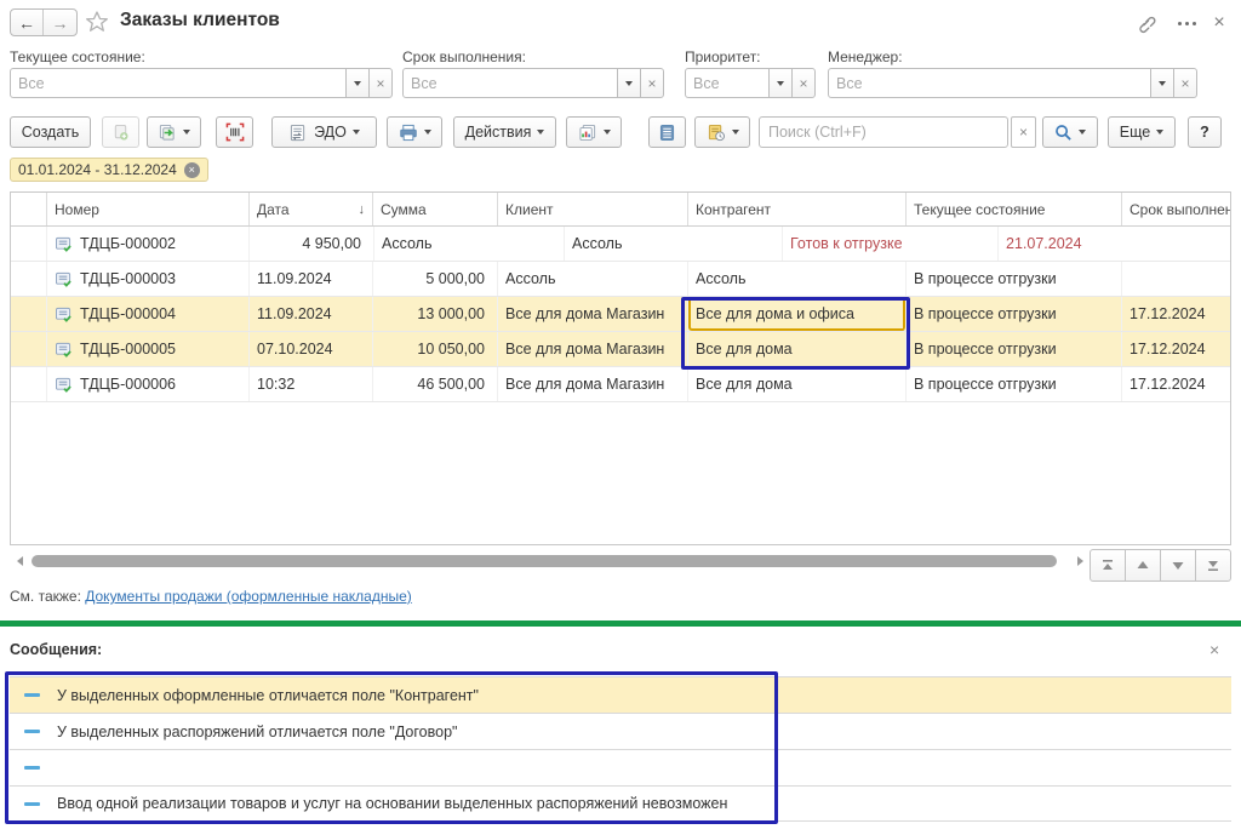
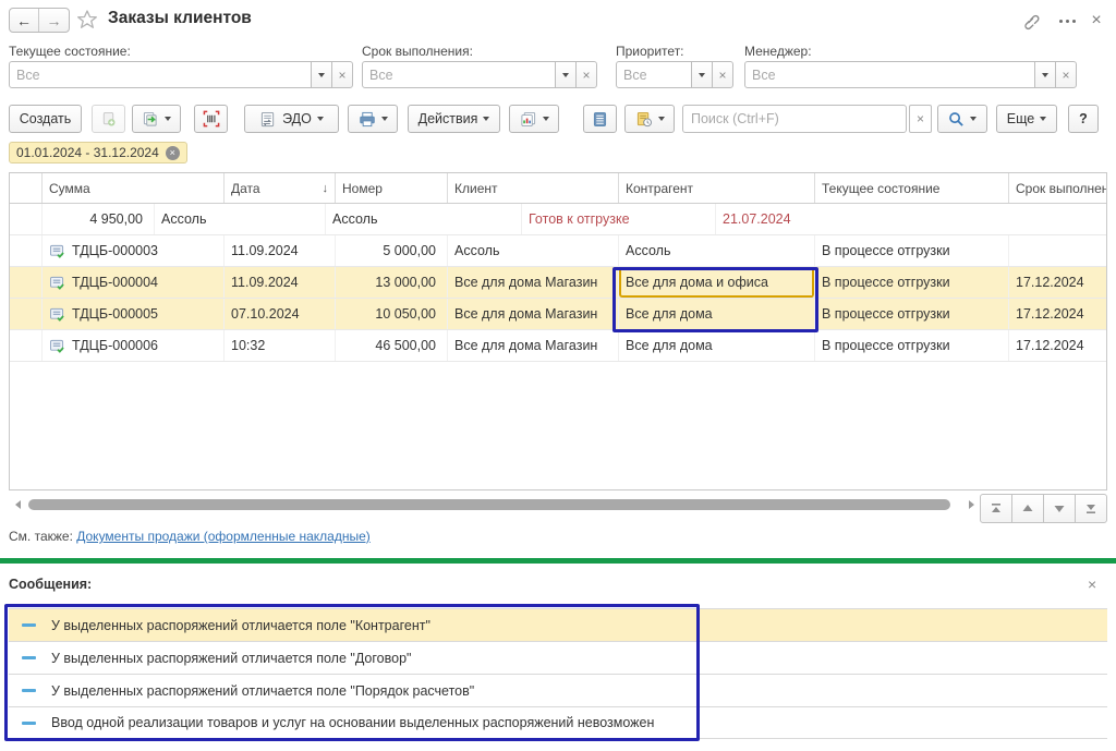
  ←
  →
  Заказы клиентов
  ×
  Текущее состояние:
  Срок выполнения:
  Приоритет:
  Менеджер:
  Все
  ×
  Все
  ×
  Все
  ×
  Все
  ×
  Создать
  ЭДО
  Действия
  Поиск (Ctrl+F)
  ×
  Еще
  ?
  01.01.2024 - 31.12.2024
  ×
- Номер
+ Сумма
  Дата
  ↓
- Сумма
+ Номер
  Клиент
  Контрагент
  Текущее состояние
  Срок выполнен
- ТДЦБ-000002
  4 950,00
  Ассоль
  Ассоль
  Готов к отгрузке
  21.07.2024
  ТДЦБ-000003
  11.09.2024
  5 000,00
  Ассоль
  Ассоль
  В процессе отгрузки
  ТДЦБ-000004
  11.09.2024
  13 000,00
  Все для дома Магазин
  Все для дома и офиса
  В процессе отгрузки
  17.12.2024
  ТДЦБ-000005
  07.10.2024
  10 050,00
  Все для дома Магазин
  Все для дома
  В процессе отгрузки
  17.12.2024
  ТДЦБ-000006
  10:32
  46 500,00
  Все для дома Магазин
  Все для дома
  В процессе отгрузки
  17.12.2024
  См. также: Документы продажи (оформленные накладные)
  Сообщения:
  ×
- У выделенных оформленные отличается поле "Контрагент"
+ У выделенных распоряжений отличается поле "Контрагент"
  У выделенных распоряжений отличается поле "Договор"
+ У выделенных распоряжений отличается поле "Порядок расчетов"
  Ввод одной реализации товаров и услуг на основании выделенных распоряжений невозможен
